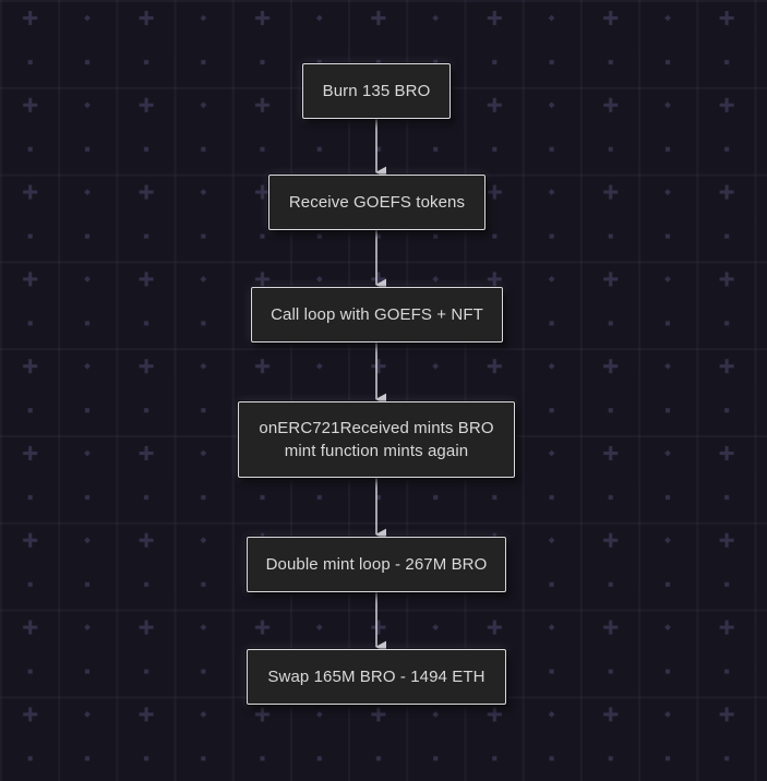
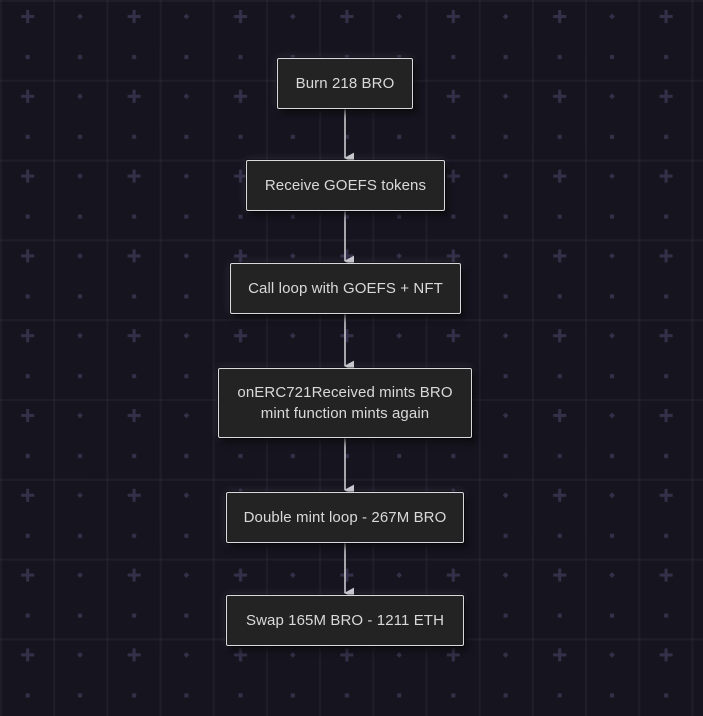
- Burn 135 BRO
+ Burn 218 BRO
  Receive GOEFS tokens
  Call loop with GOEFS + NFT
  onERC721Received mints BRO
  mint function mints again
  Double mint loop - 267M BRO
- Swap 165M BRO - 1494 ETH
+ Swap 165M BRO - 1211 ETH
